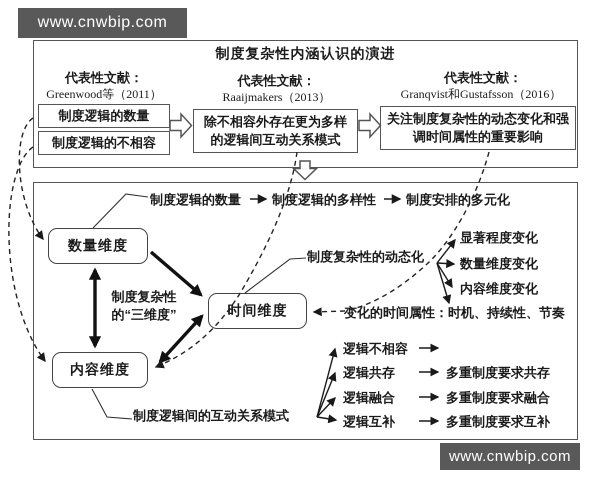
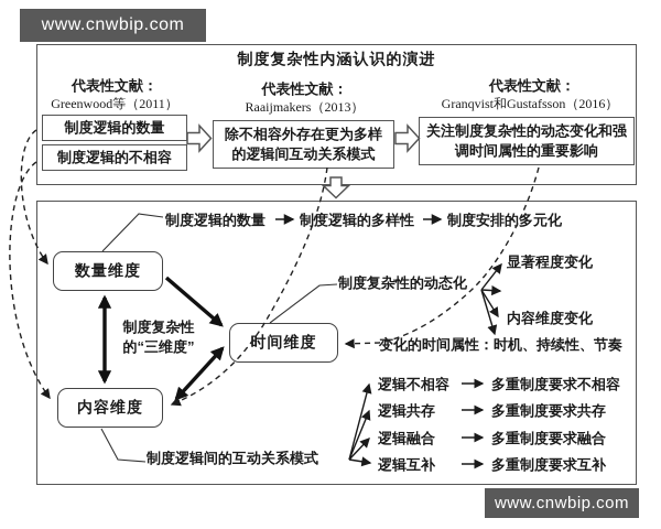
  www.cnwbip.com
  www.cnwbip.com
  制度复杂性内涵认识的演进
  代表性文献：
  Greenwood等（2011）
  制度逻辑的数量
  制度逻辑的不相容
  代表性文献：
  Raaijmakers（2013）
  除不相容外存在更为多样
  的逻辑间互动关系模式
  代表性文献：
  Granqvist和Gustafsson（2016）
  关注制度复杂性的动态变化和强
  调时间属性的重要影响
  制度逻辑的数量
  制度逻辑的多样性
  制度安排的多元化
  数量维度
  内容维度
  时间维度
  制度复杂性
  的“三维度”
  制度复杂性的动态化
  显著程度变化
- 数量维度变化
  内容维度变化
  变化的时间属性：时机、持续性、节奏
  制度逻辑间的互动关系模式
  逻辑不相容
  逻辑共存
  逻辑融合
  逻辑互补
+ 多重制度要求不相容
  多重制度要求共存
  多重制度要求融合
  多重制度要求互补
